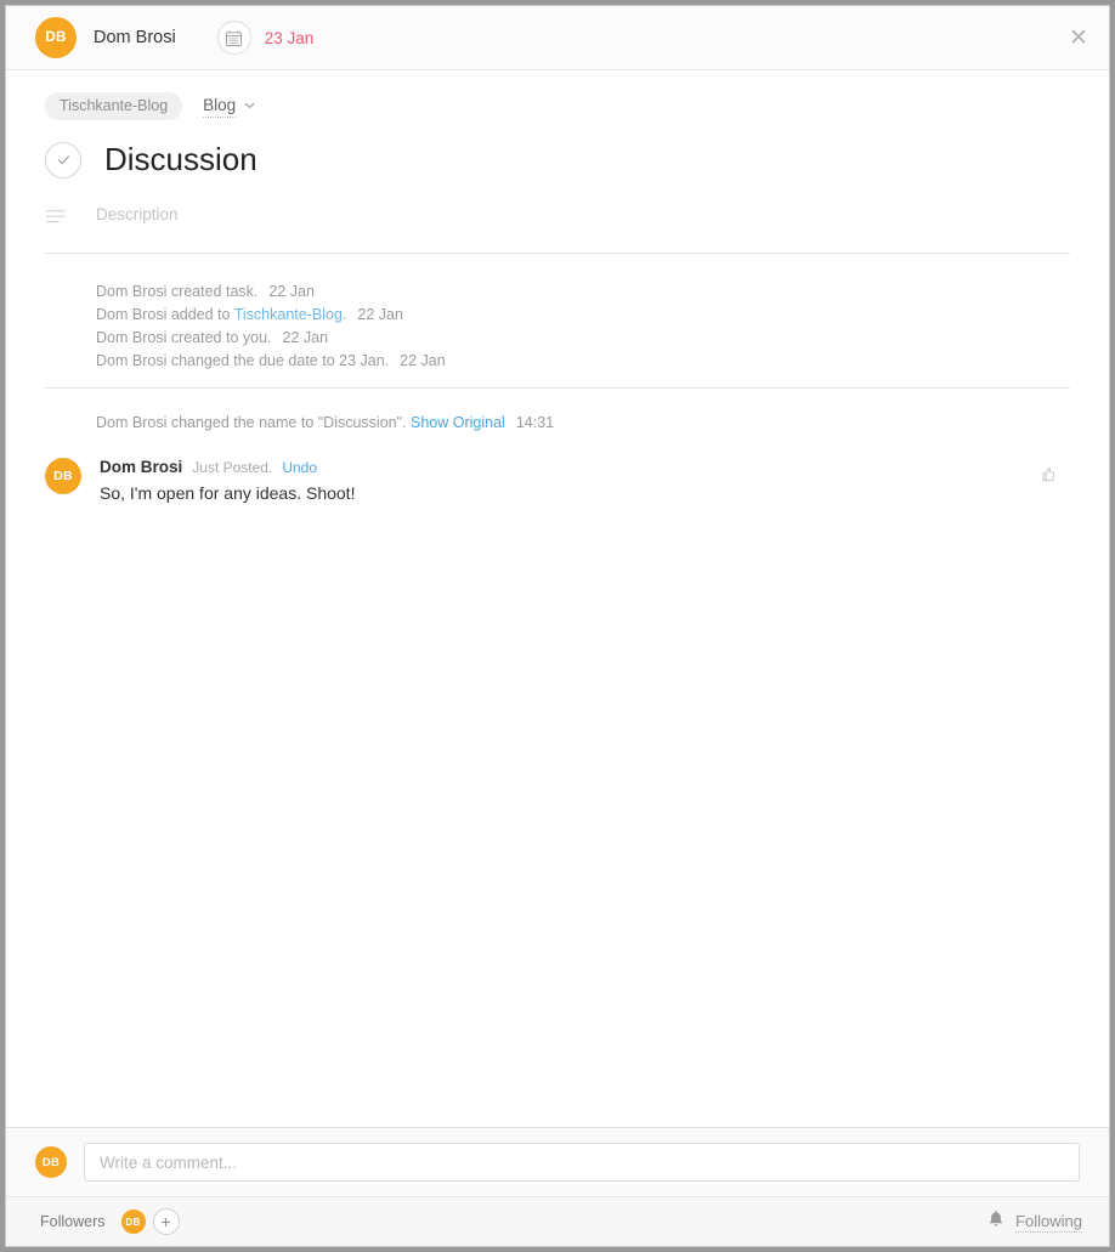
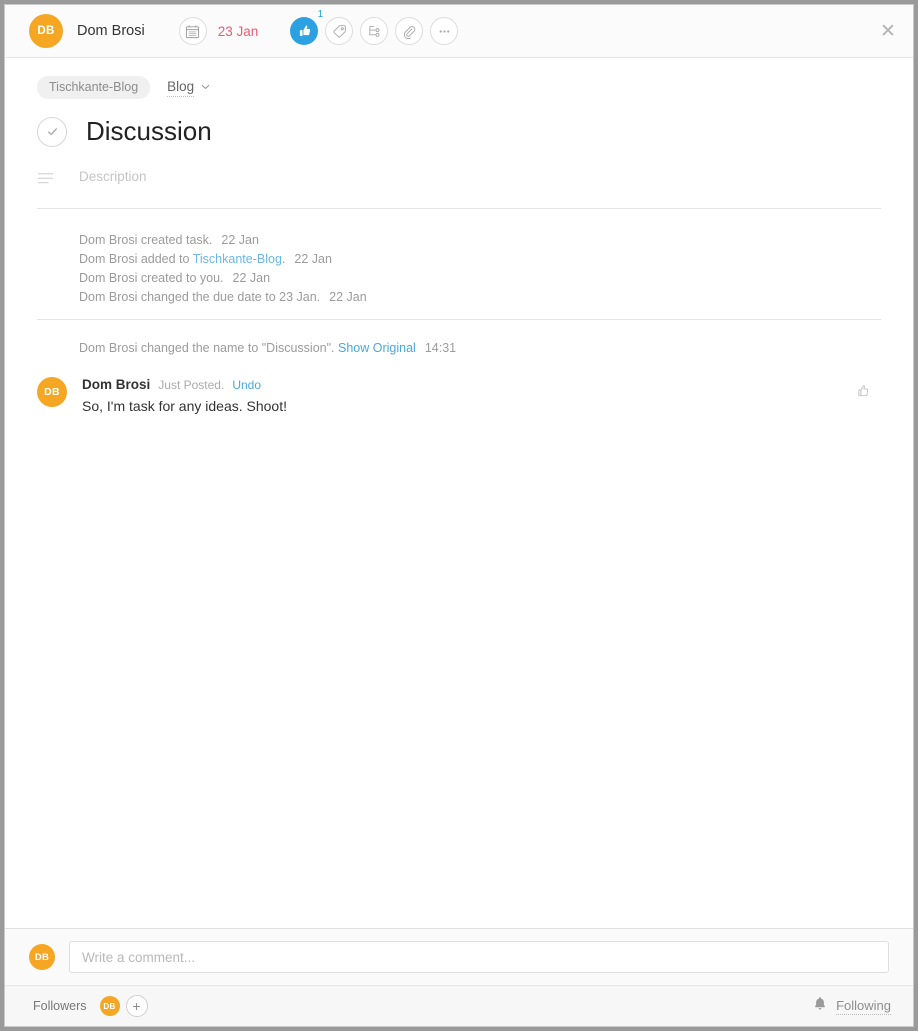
  DB
  Dom Brosi
  23 Jan
+ 1
  ✕
  Tischkante-Blog
  Blog
  Discussion
  Description
  Dom Brosi created task. 22 Jan
  Dom Brosi added to Tischkante-Blog. 22 Jan
  Dom Brosi created to you. 22 Jan
  Dom Brosi changed the due date to 23 Jan. 22 Jan
  Dom Brosi changed the name to "Discussion". Show Original 14:31
  DB
  Dom Brosi
  Just Posted.
  Undo
- So, I'm open for any ideas. Shoot!
+ So, I'm task for any ideas. Shoot!
  DB
  Write a comment...
  Followers
  DB
  +
  Following
